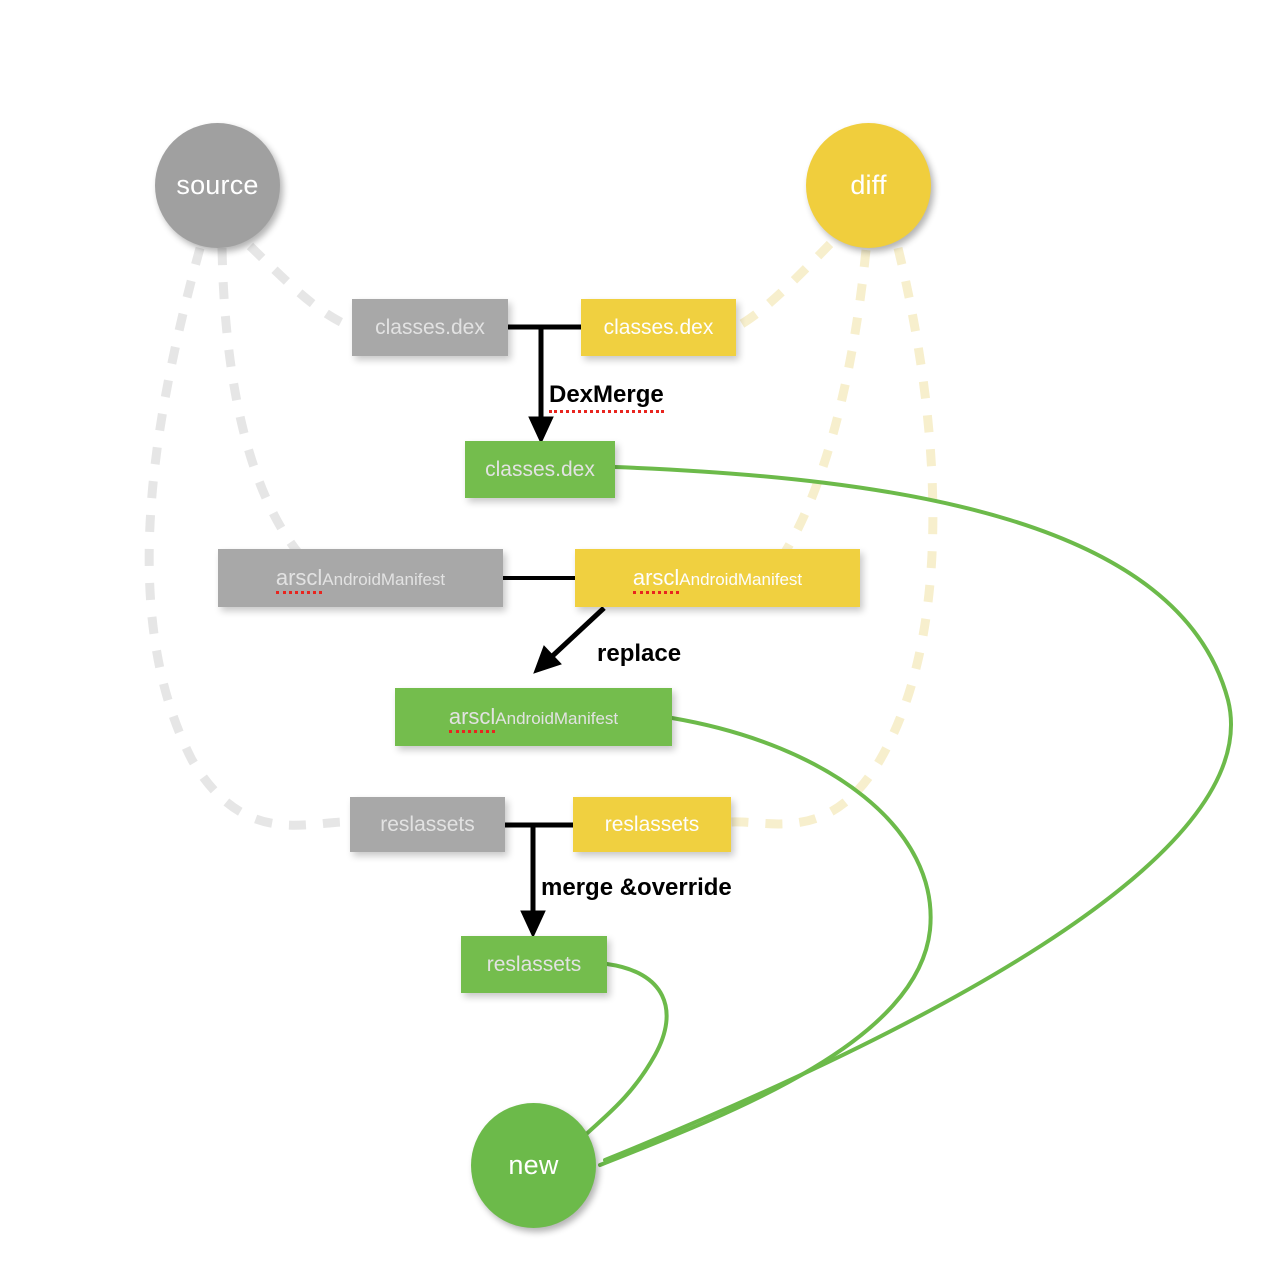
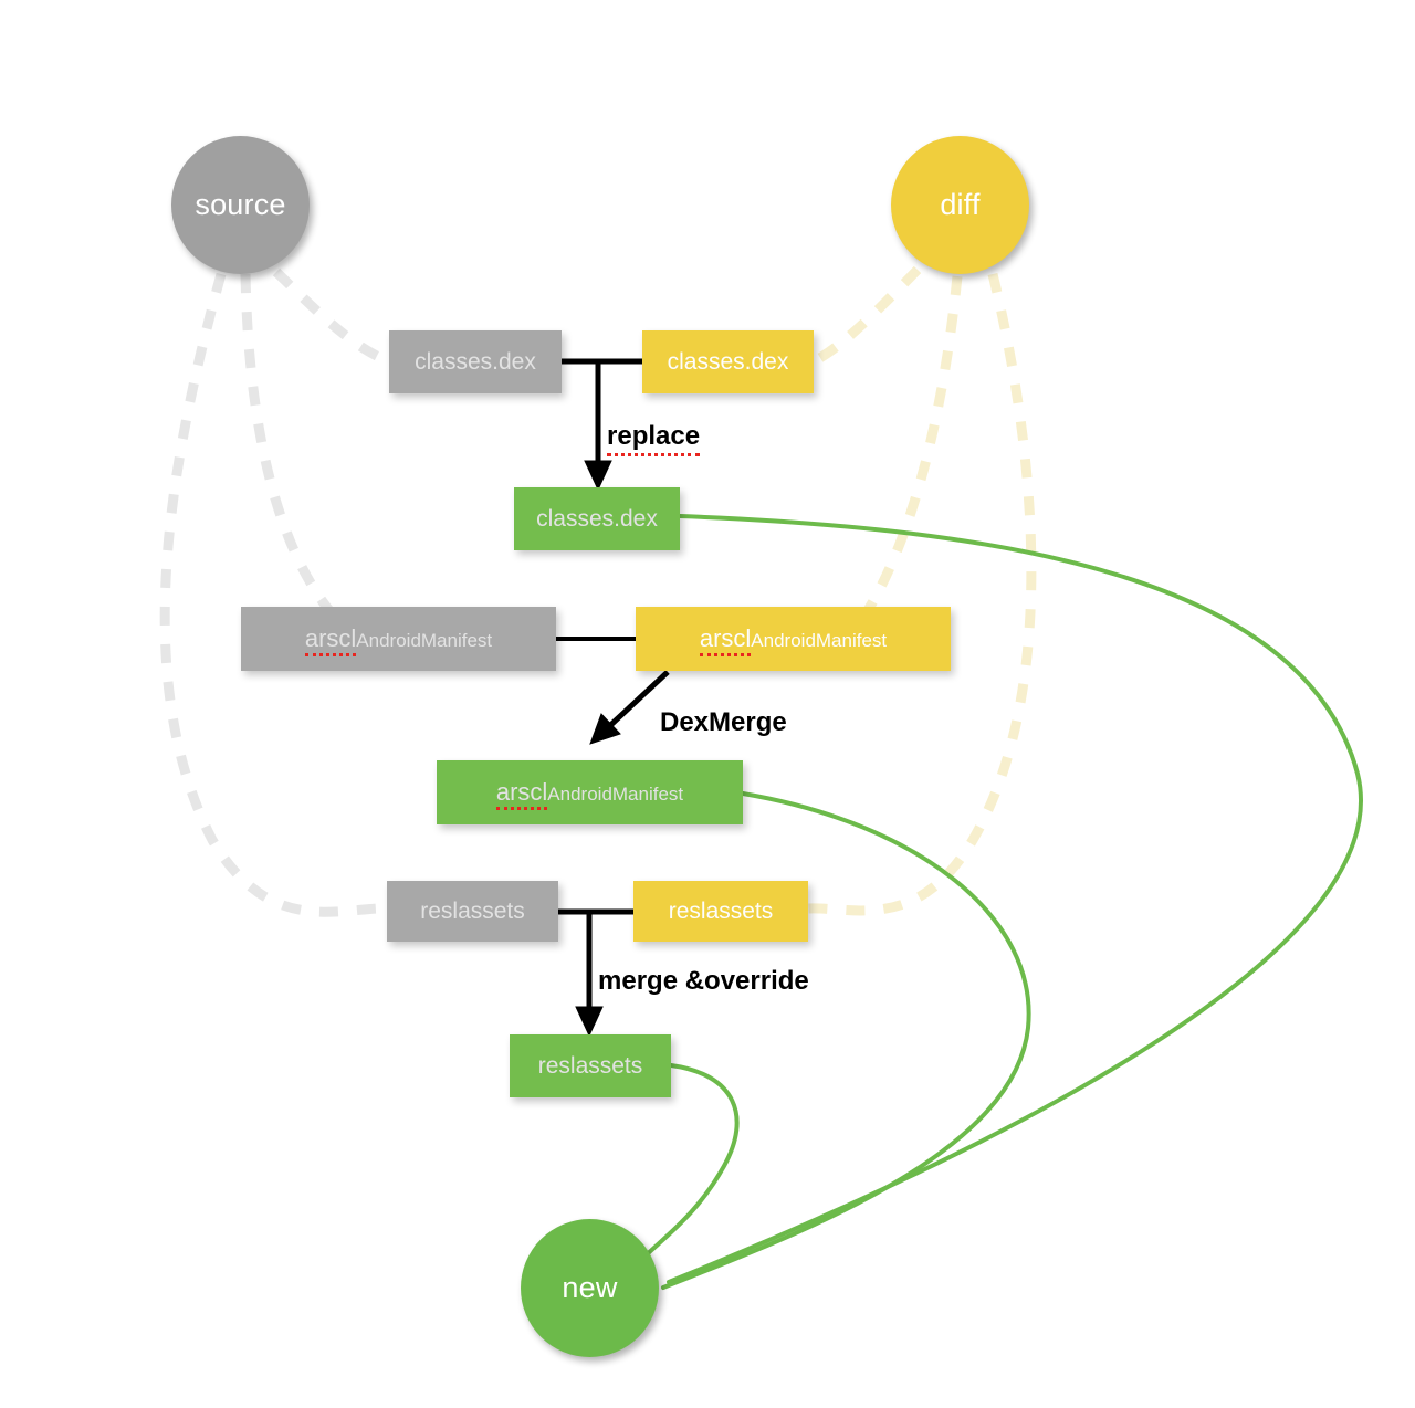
  source
  diff
  new
  classes.dex
  classes.dex
  classes.dex
- DexMerge
+ replace
  arsclAndroidManifest
  arsclAndroidManifest
  arsclAndroidManifest
- replace
+ DexMerge
  reslassets
  reslassets
  reslassets
  merge &override
